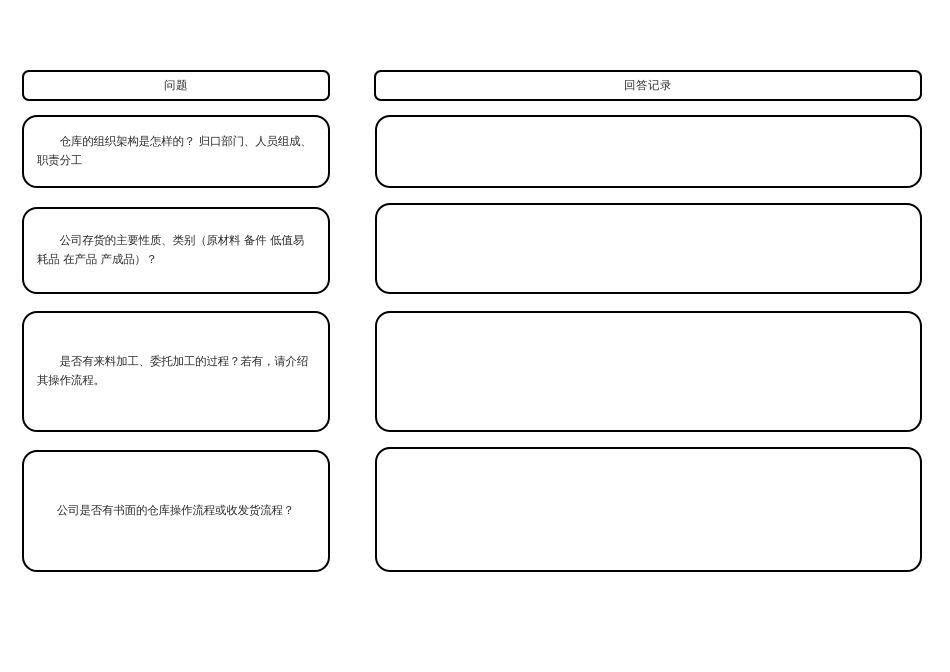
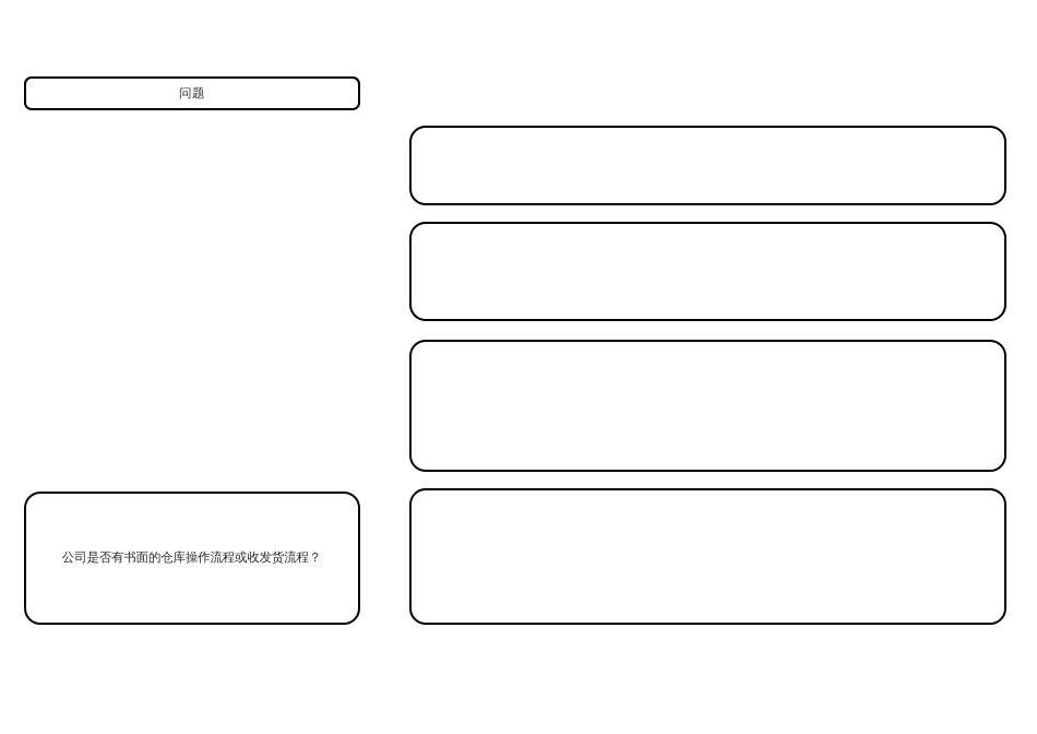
  问题
- 回答记录
- 仓库的组织架构是怎样的？ 归口部门、人员组成、职责分工
- 公司存货的主要性质、类别（原材料 备件 低值易耗品 在产品 产成品）？
- 是否有来料加工、委托加工的过程？若有，请介绍其操作流程。
  公司是否有书面的仓库操作流程或收发货流程？
